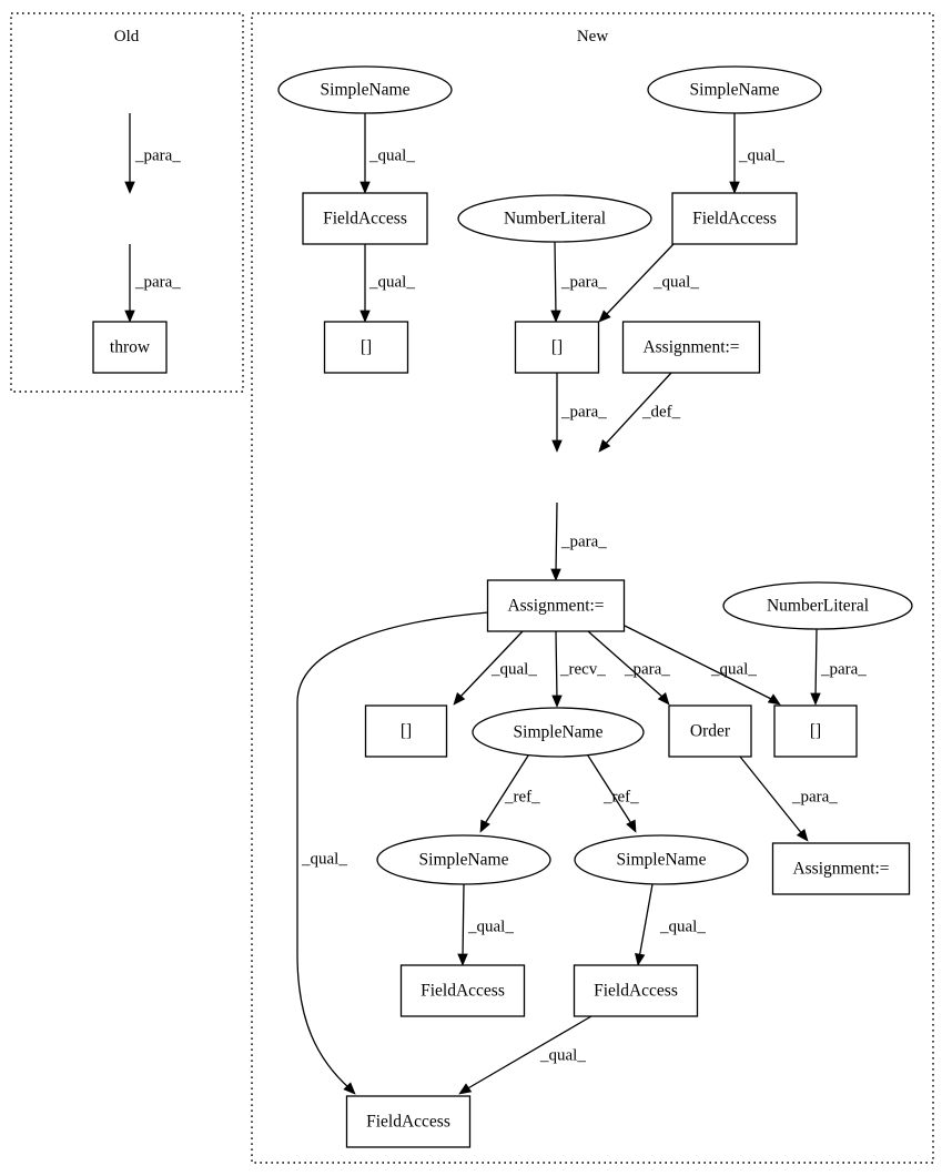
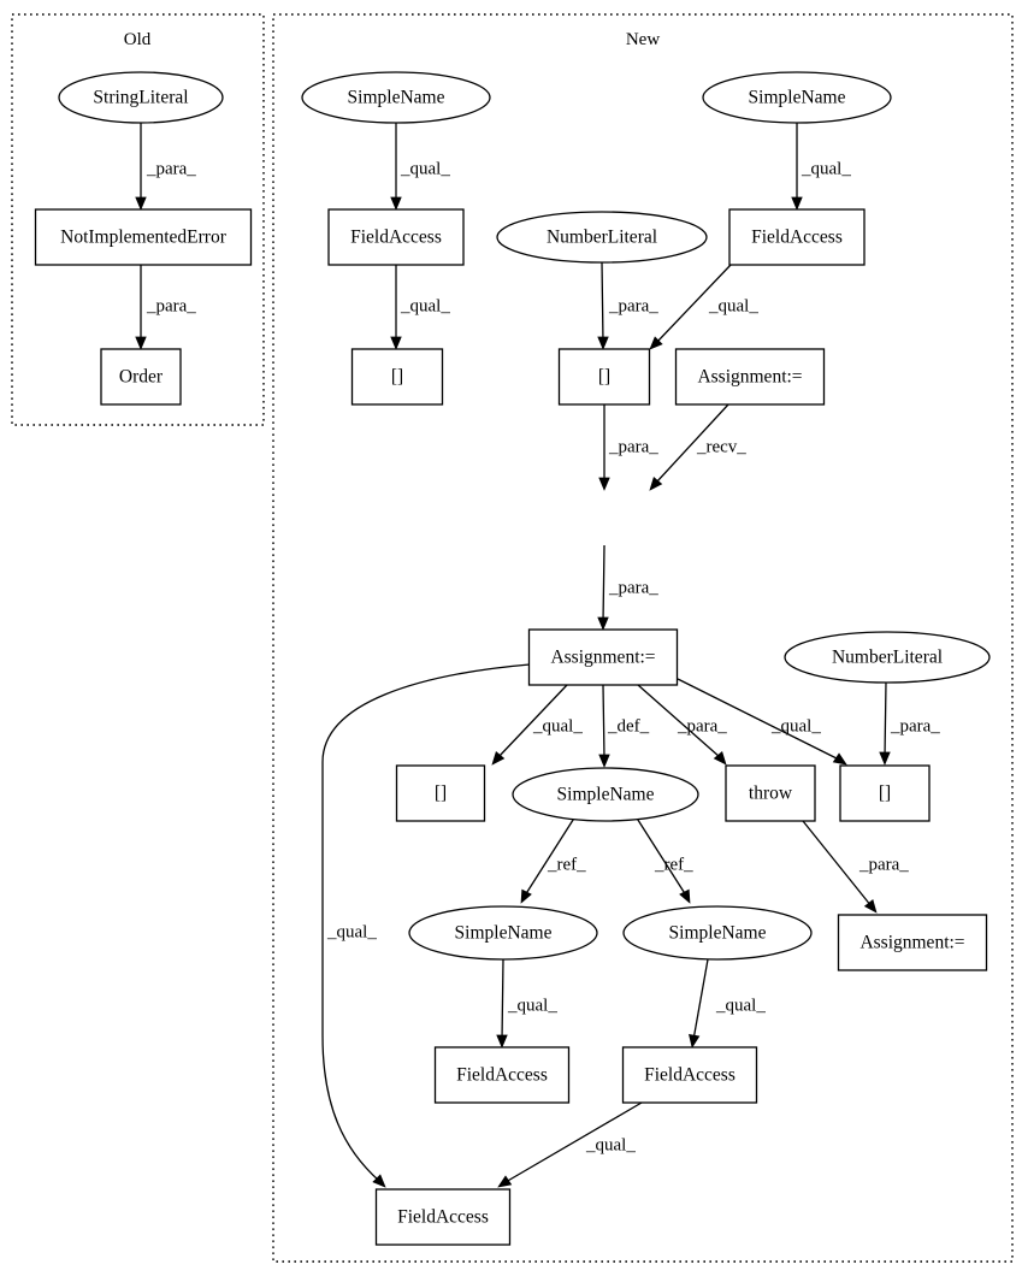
  Old
  New
  _para_
  _para_
  _qual_
  _qual_
  _qual_
  _para_
  _qual_
  _para_
- _def_
+ _recv_
  _para_
  _qual_
- _recv_
+ _def_
  _para_
  _qual_
  _para_
  _ref_
  _ref_
  _para_
  _qual_
  _qual_
  _qual_
  _qual_
+ StringLiteral
+ NotImplementedError
- throw
+ Order
  SimpleName
  SimpleName
  FieldAccess
  NumberLiteral
  FieldAccess
  []
  []
  Assignment:=
  Assignment:=
  NumberLiteral
  []
  SimpleName
- Order
+ throw
  []
  SimpleName
  SimpleName
  Assignment:=
  FieldAccess
  FieldAccess
  FieldAccess
